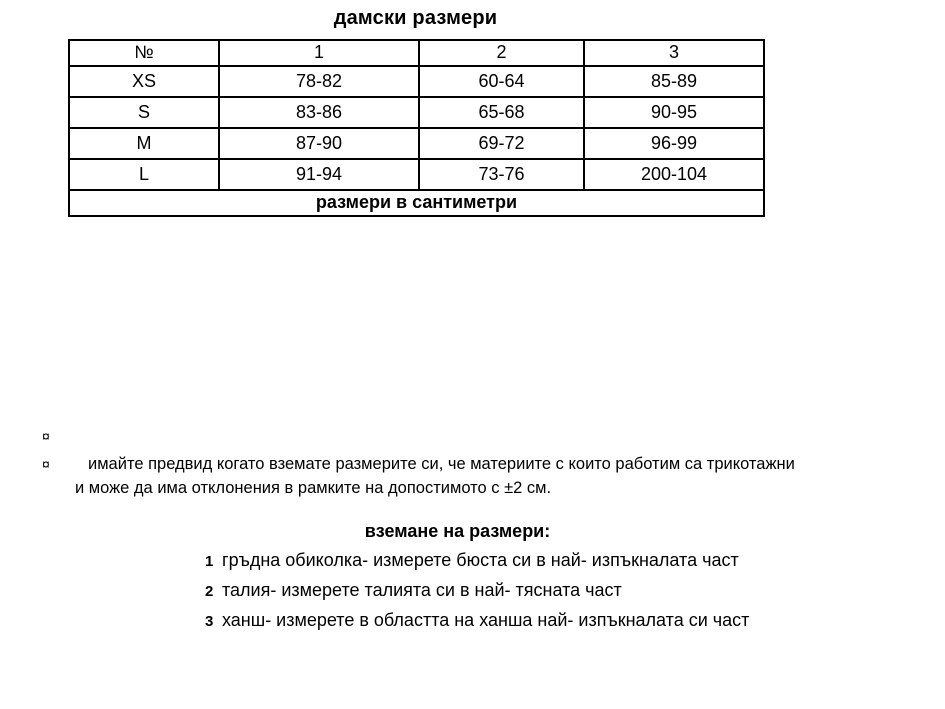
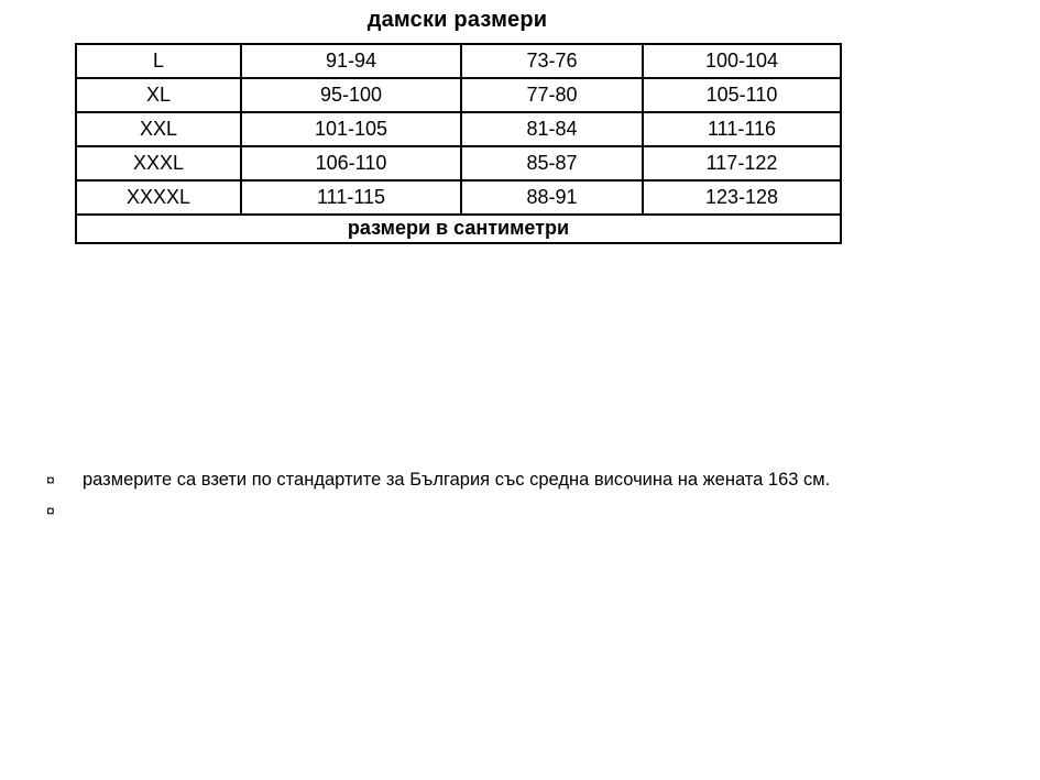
  дамски размери
- №	1	2	3
- XS	78-82	60-64	85-89
- S	83-86	65-68	90-95
- M	87-90	69-72	96-99
- L	91-94	73-76	200-104
+ L	91-94	73-76	100-104
+ XL	95-100	77-80	105-110
+ XXL	101-105	81-84	111-116
+ XXXL	106-110	85-87	117-122
+ XXXXL	111-115	88-91	123-128
  размери в сантиметри
  ¤
+ размерите са взети по стандартите за България със средна височина на жената 163 см.
  ¤
- имайте предвид когато вземате размерите си, че материите с които работим са трикотажни
- и може да има отклонения в рамките на допостимото с ±2 см.
- вземане на размери:
- 1
- гръдна обиколка- измерете бюста си в най- изпъкналата част
- 2
- талия- измерете талията си в най- тясната част
- 3
- ханш- измерете в областта на ханша най- изпъкналата си част
